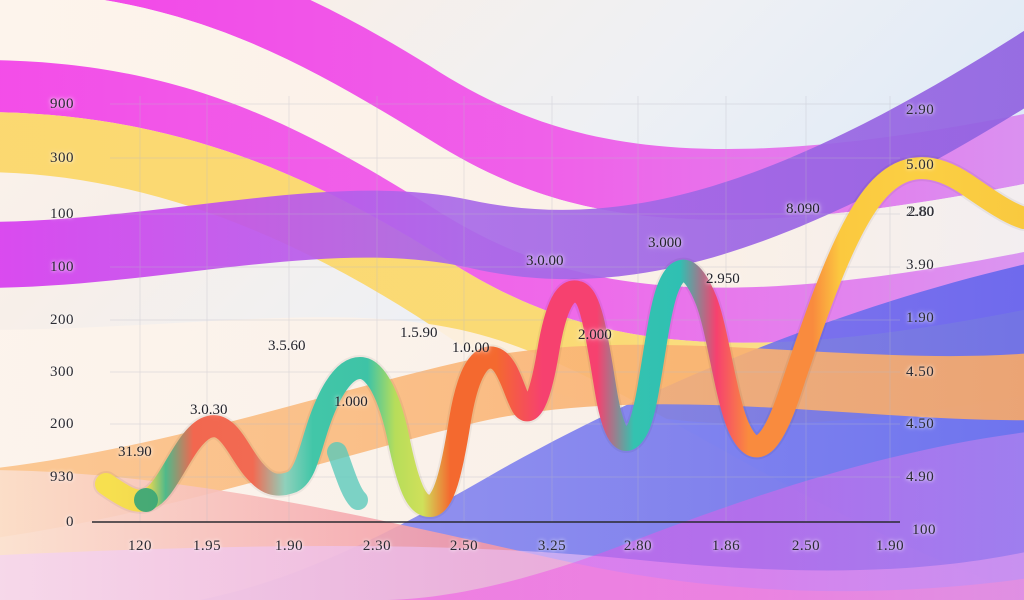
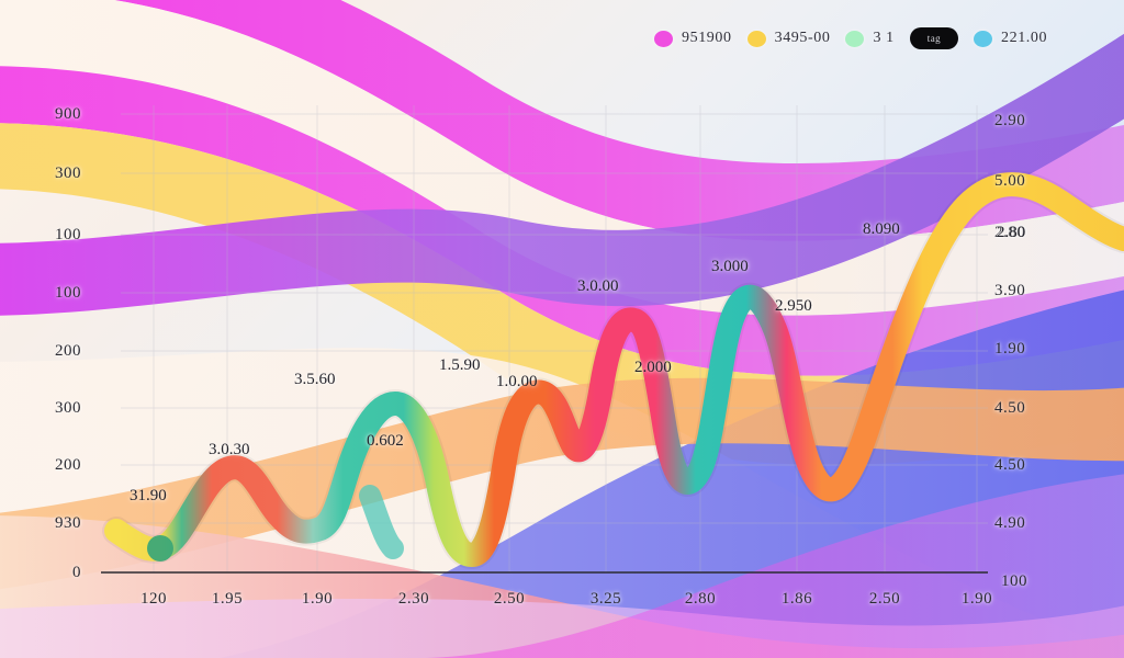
+ 951900
+ 3495-00
+ 3 1
+ tag
+ 221.00
  900
  300
  100
  100
  200
  300
  200
  930
  0
  2.90
  5.00
  2.80
  3.90
  1.90
  4.50
  4.50
  4.90
  100
  120
  1.95
  1.90
  2.30
  2.50
  3.25
  2.80
  1.86
  2.50
  1.90
  31.90
  3.0.30
  3.5.60
- 1.000
+ 0.602
  1.5.90
  1.0.00
  3.0.00
  2.000
  3.000
  2.950
  8.090
